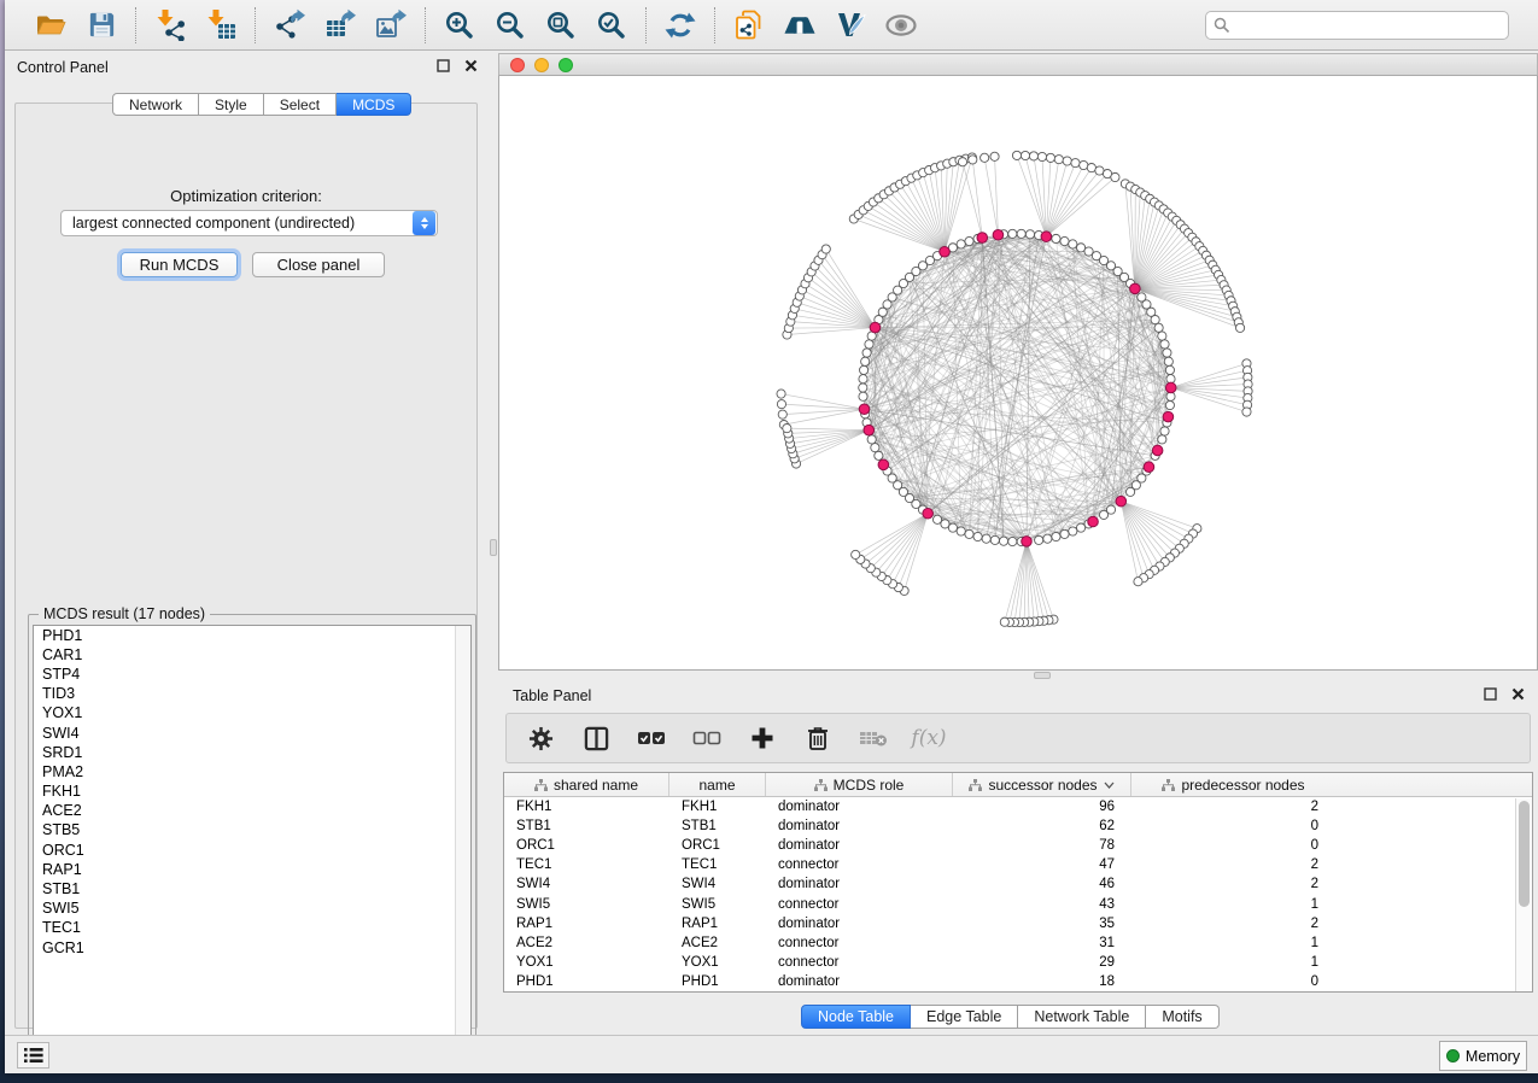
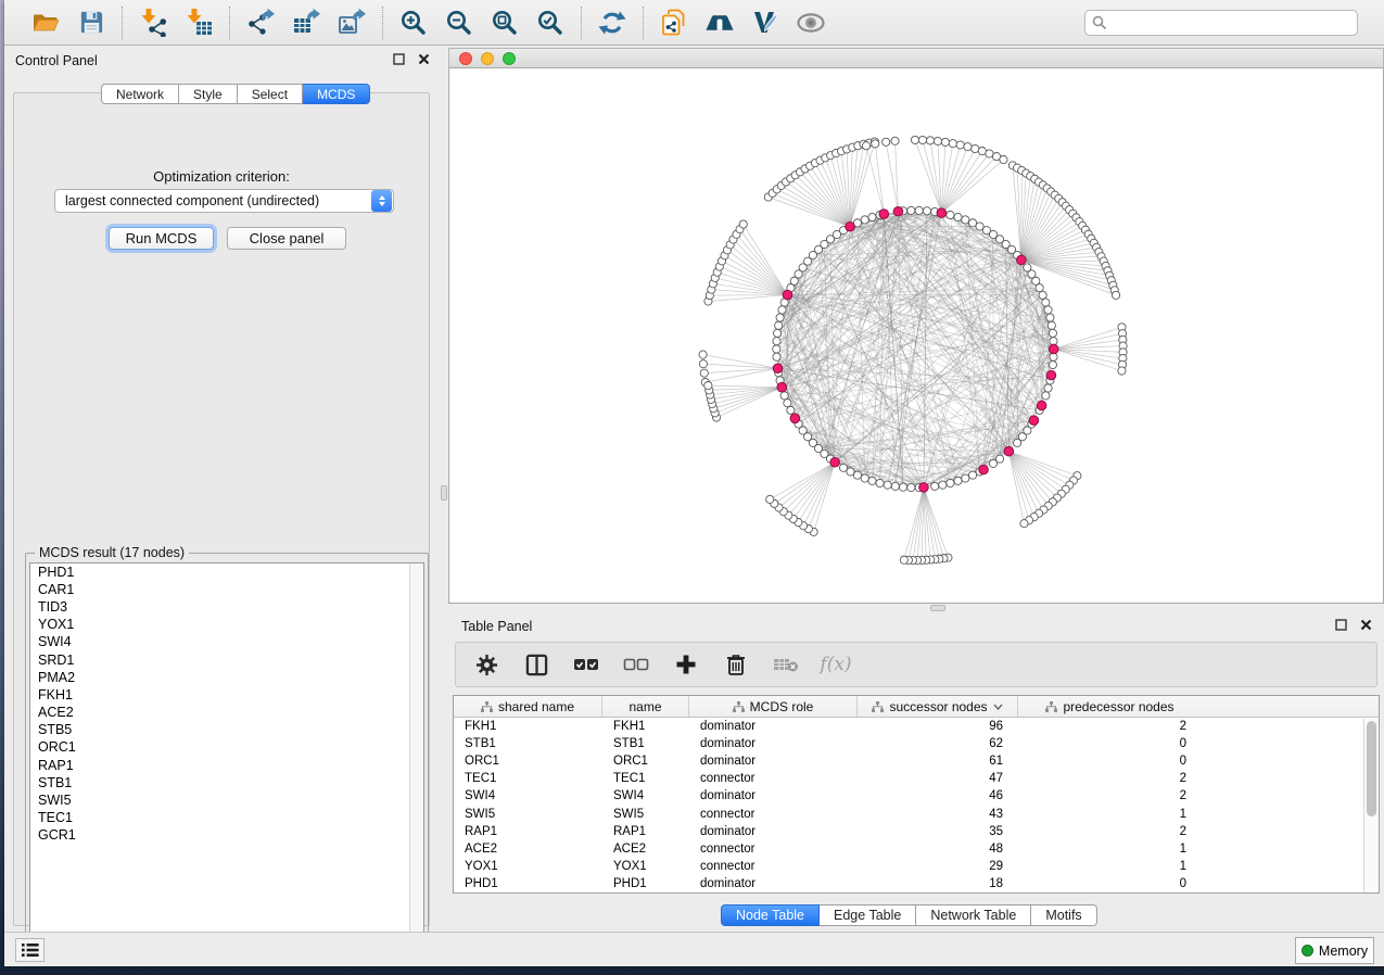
  Control Panel
  Network
  Style
  Select
  MCDS
  Optimization criterion:
  largest connected component (undirected)
  Run MCDS
  Close panel
  MCDS result (17 nodes)
  PHD1
  CAR1
- STP4
  TID3
  YOX1
  SWI4
  SRD1
  PMA2
  FKH1
  ACE2
  STB5
  ORC1
  RAP1
  STB1
  SWI5
  TEC1
  GCR1
  Table Panel
  f(x)
  shared name
  name
  MCDS role
  successor nodes
  predecessor nodes
  FKH1
  FKH1
  dominator
  96
  2
  STB1
  STB1
  dominator
  62
  0
  ORC1
  ORC1
  dominator
- 78
+ 61
  0
  TEC1
  TEC1
  connector
  47
  2
  SWI4
  SWI4
  dominator
  46
  2
  SWI5
  SWI5
  connector
  43
  1
  RAP1
  RAP1
  dominator
  35
  2
  ACE2
  ACE2
  connector
- 31
+ 48
  1
  YOX1
  YOX1
  connector
  29
  1
  PHD1
  PHD1
  dominator
  18
  0
  Node Table
  Edge Table
  Network Table
  Motifs
  Memory
